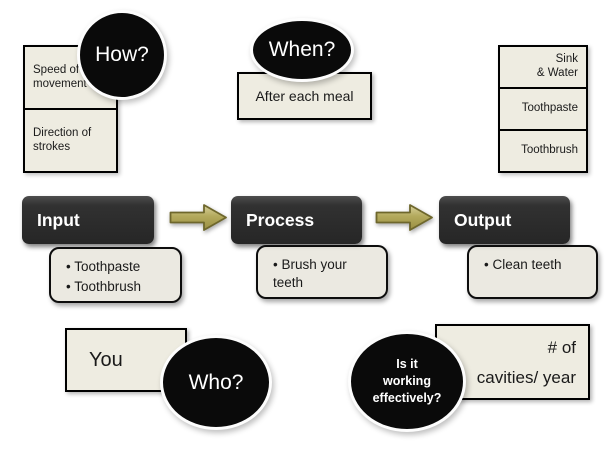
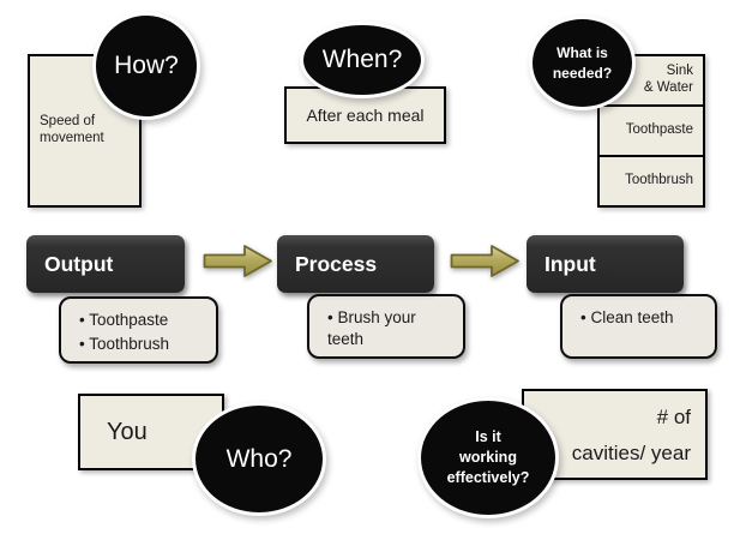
  Speed of movement
- Direction of strokes
  How?
  After each meal
  When?
  Sink
  & Water
  Toothpaste
  Toothbrush
+ What is
+ needed?
- Input
+ Output
  Toothpaste
  Toothbrush
  Process
  Brush your teeth
- Output
+ Input
  Clean teeth
  You
  Who?
  # of
  cavities/ year
  Is it
  working
  effectively?
